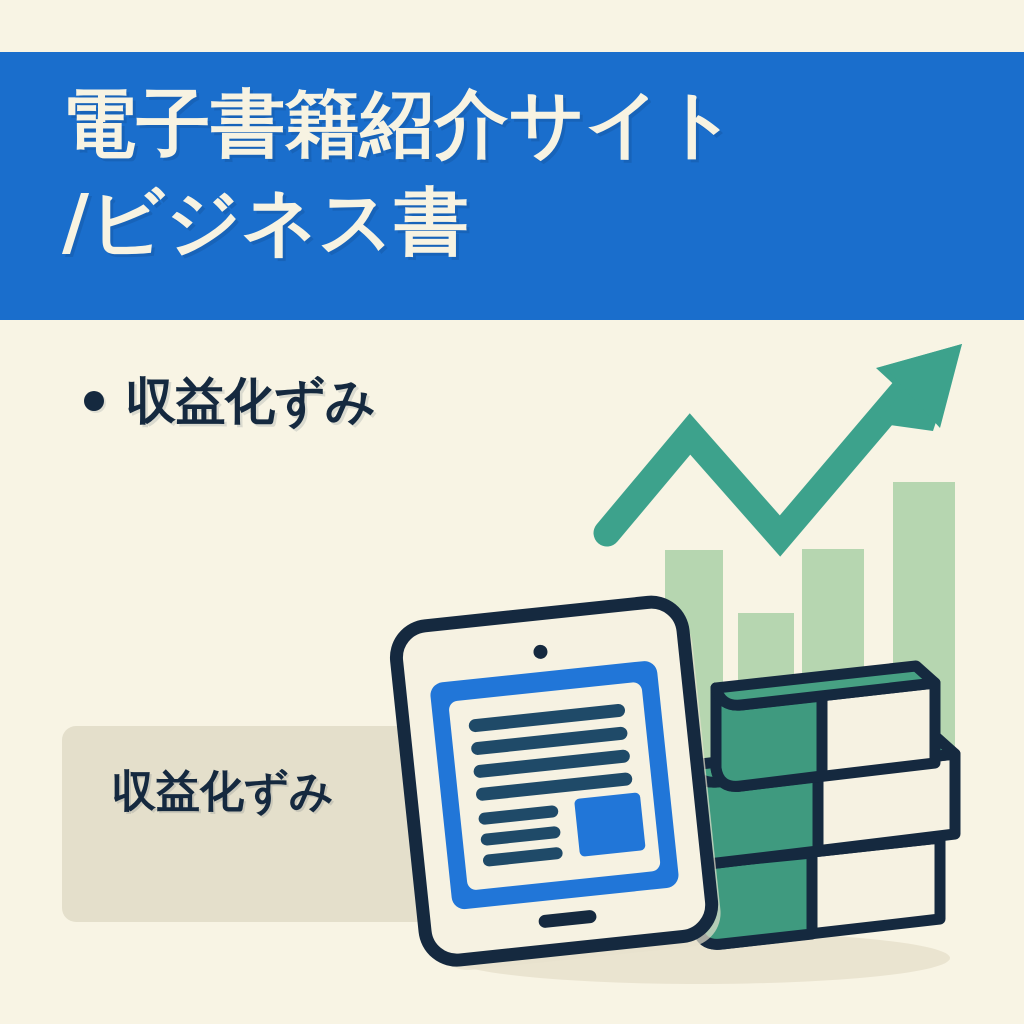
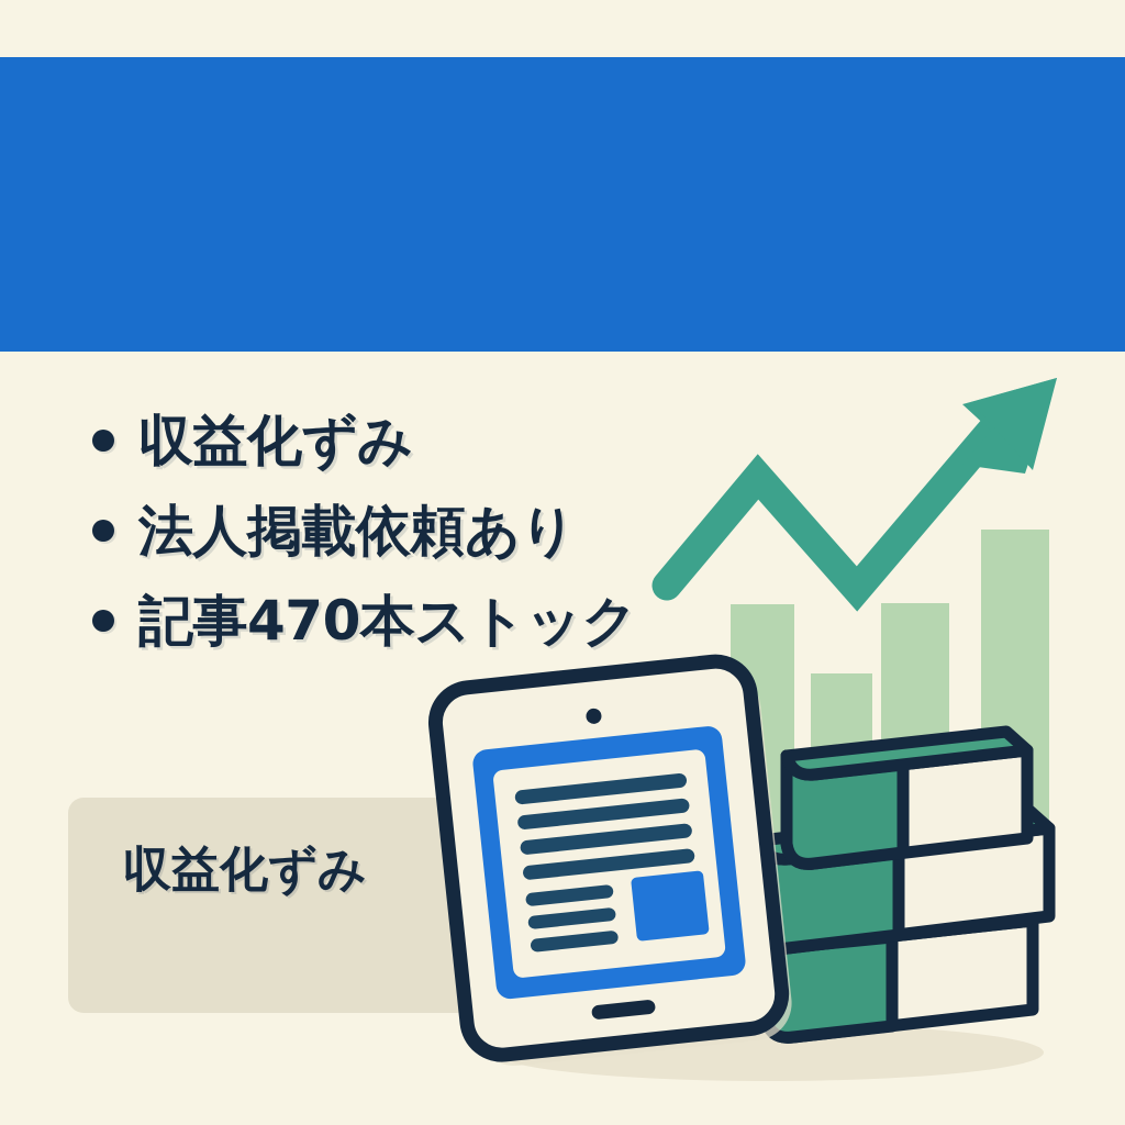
- 電子書籍紹介サイト
- /ビジネス書
  収益化ずみ
+ 法人掲載依頼あり
+ 記事470本ストック
  収益化ずみ
